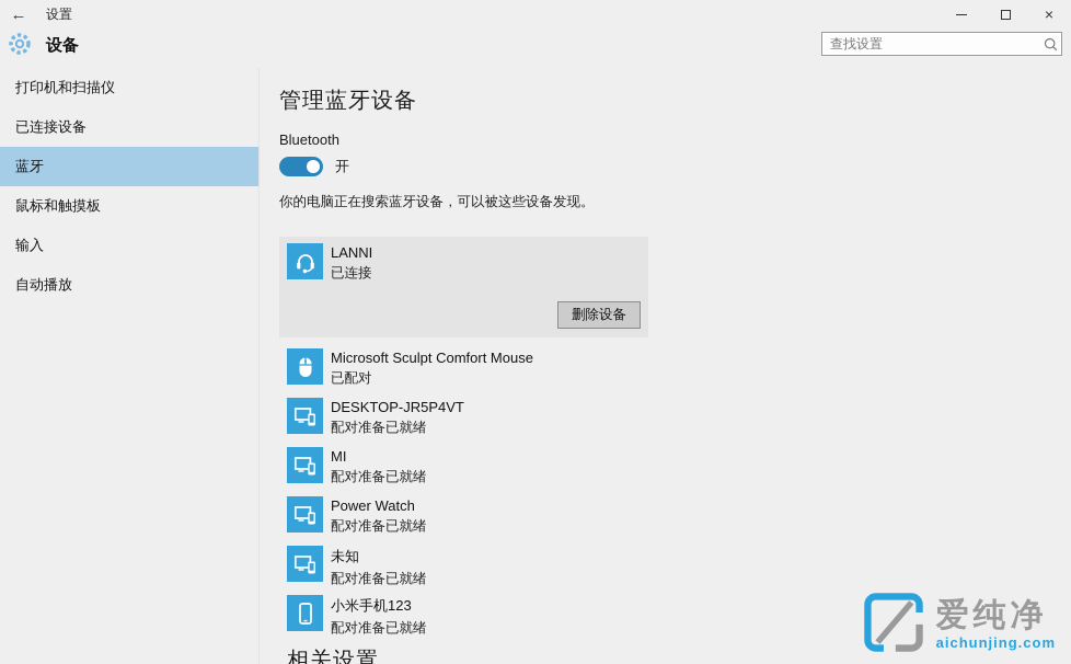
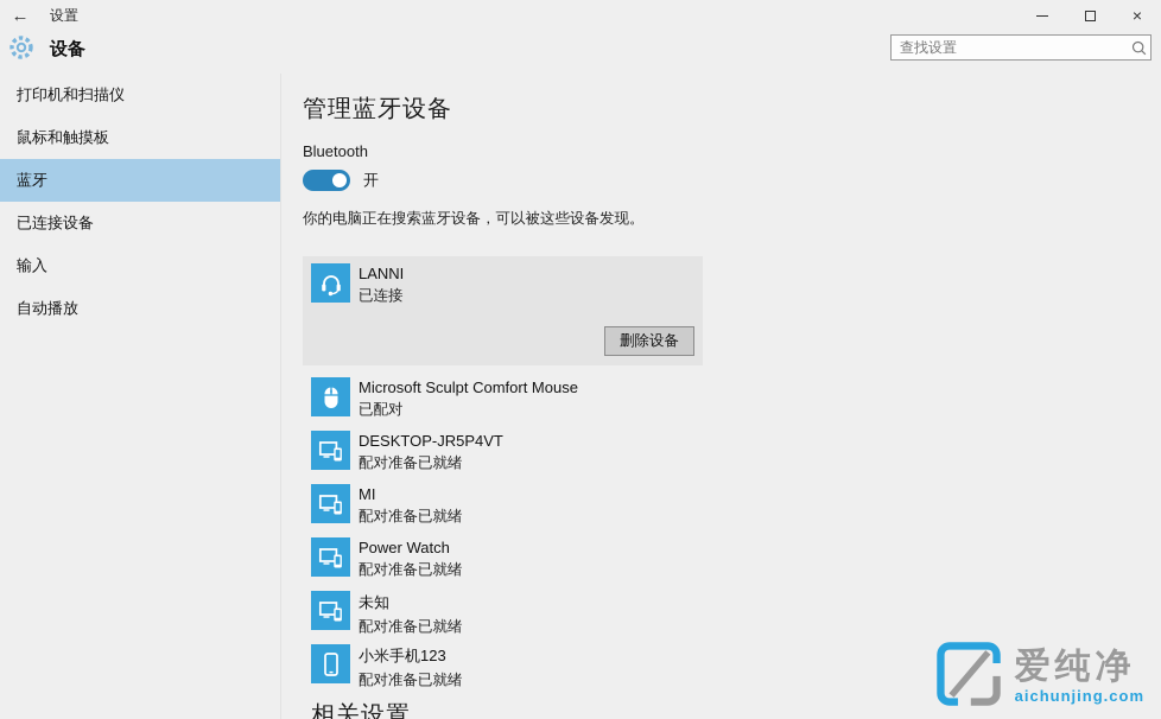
  ←
  设置
  ×
  设备
  查找设置
  打印机和扫描仪
- 已连接设备
+ 鼠标和触摸板
  蓝牙
- 鼠标和触摸板
+ 已连接设备
  输入
  自动播放
  管理蓝牙设备
  Bluetooth
  开
  你的电脑正在搜索蓝牙设备，可以被这些设备发现。
  LANNI
  已连接
  删除设备
  Microsoft Sculpt Comfort Mouse
  已配对
  DESKTOP-JR5P4VT
  配对准备已就绪
  MI
  配对准备已就绪
  Power Watch
  配对准备已就绪
  未知
  配对准备已就绪
  小米手机123
  配对准备已就绪
  相关设置
  爱纯净
  aichunjing.com
